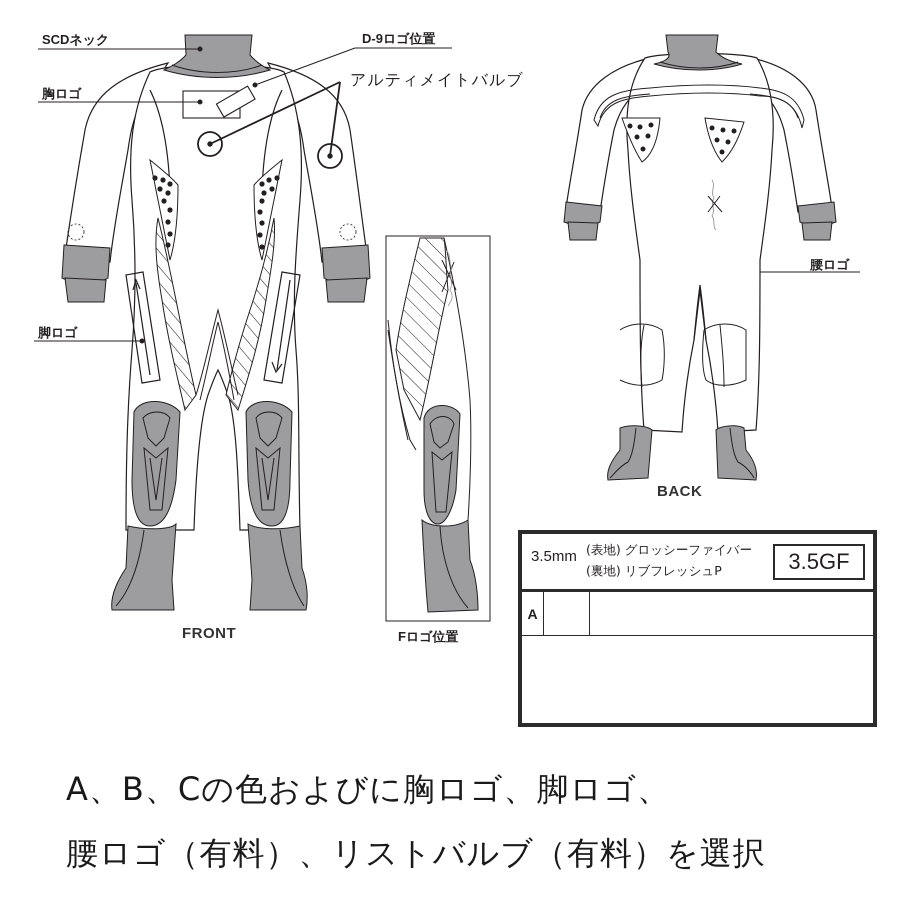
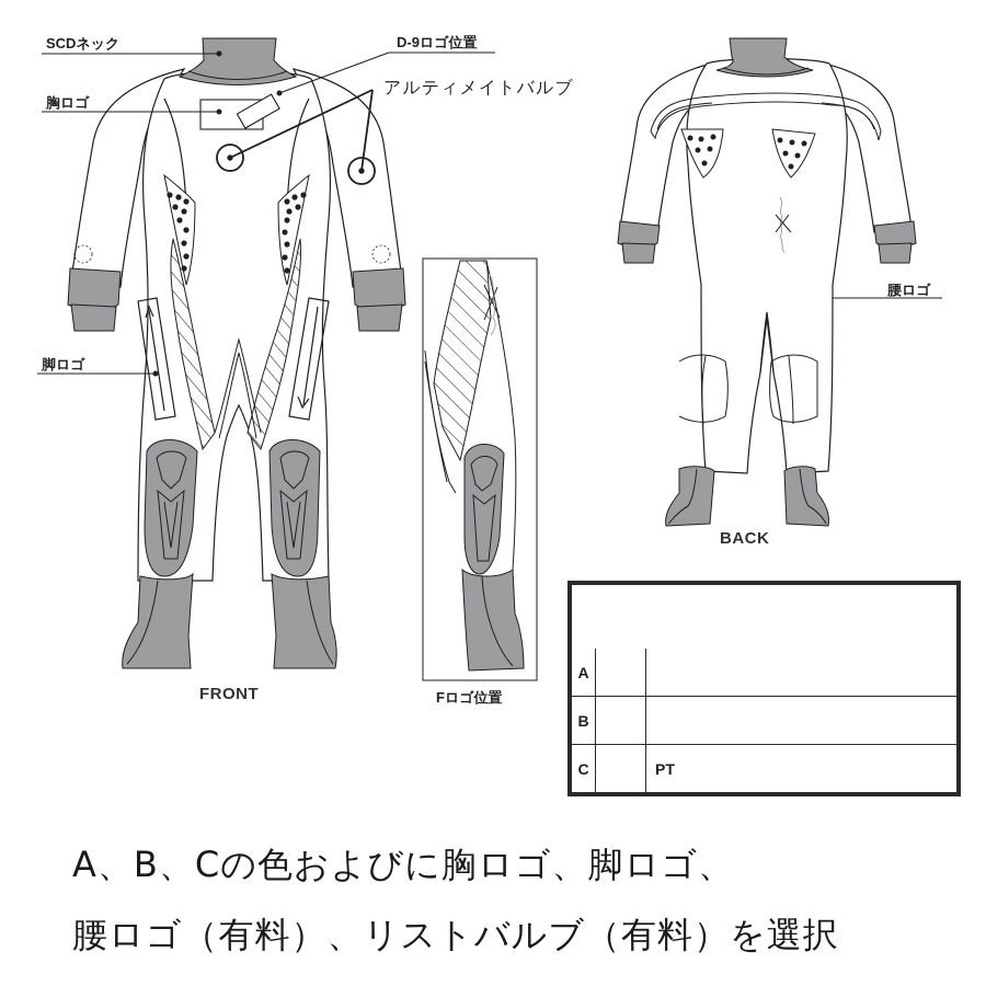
  SCDネック
  胸ロゴ
  D-9ロゴ位置
  アルティメイトバルブ
  脚ロゴ
  腰ロゴ
  Fロゴ位置
  FRONT
  BACK
- 3.5mm
- (表地) グロッシーファイバー
- (裏地) リブフレッシュP
- 3.5GF
  A
+ B
+ C
+ PT
  A、B、Cの色およびに胸ロゴ、脚ロゴ、
  腰ロゴ（有料）、リストバルブ（有料）を選択
